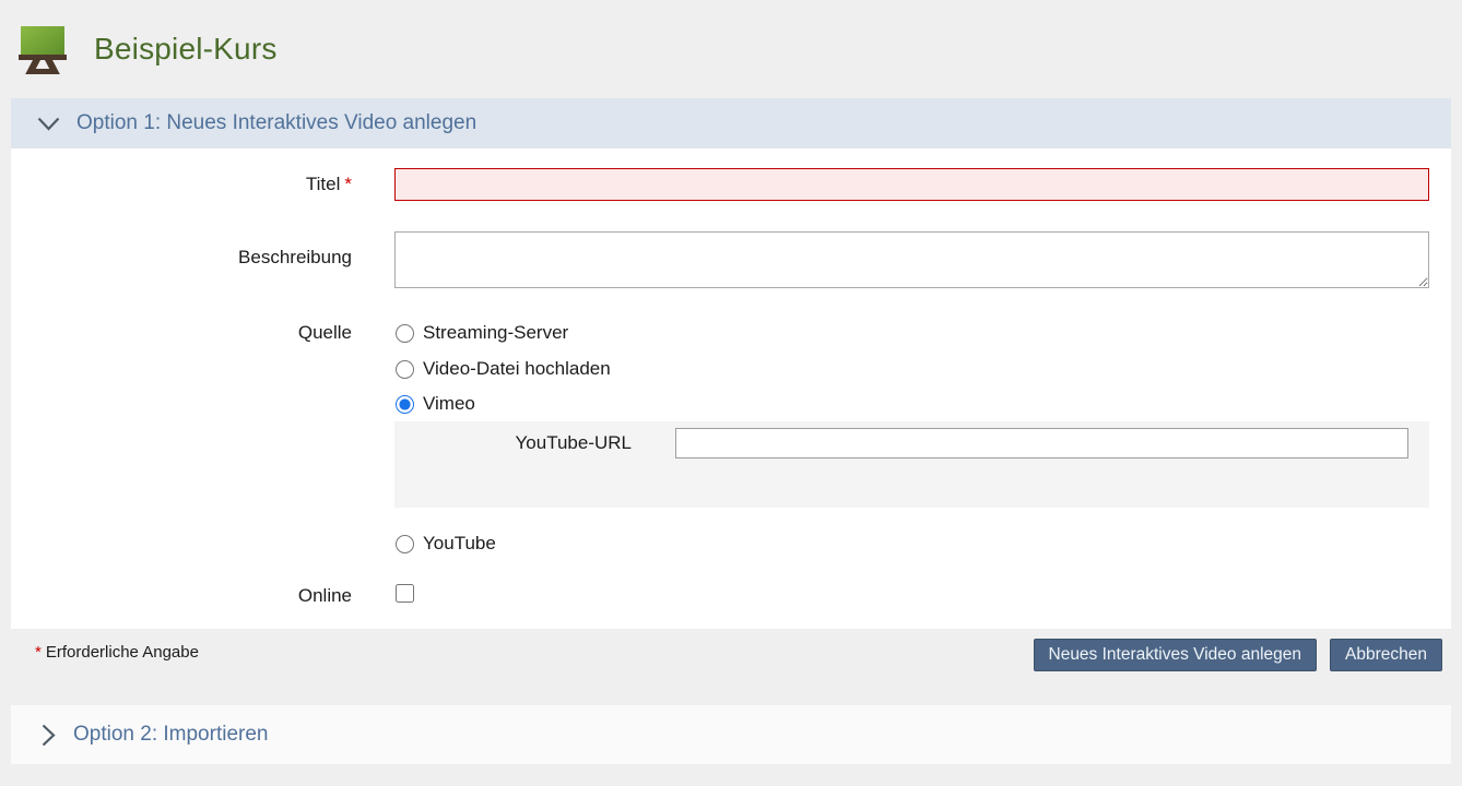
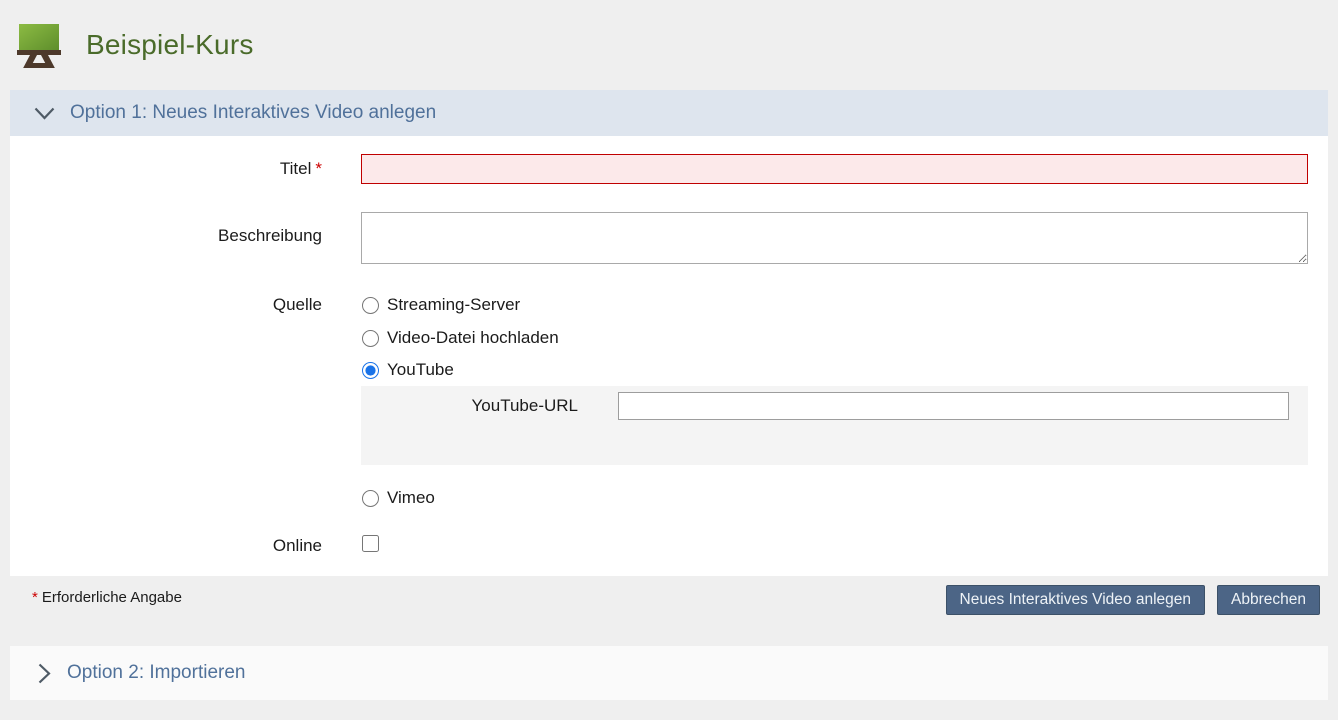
  Beispiel-Kurs
  Option 1: Neues Interaktives Video anlegen
  Titel *
  Beschreibung
  Quelle
  Streaming-Server
  Video-Datei hochladen
- Vimeo
+ YouTube
  YouTube-URL
- YouTube
+ Vimeo
  Online
  * Erforderliche Angabe
  Neues Interaktives Video anlegen
  Abbrechen
  Option 2: Importieren
